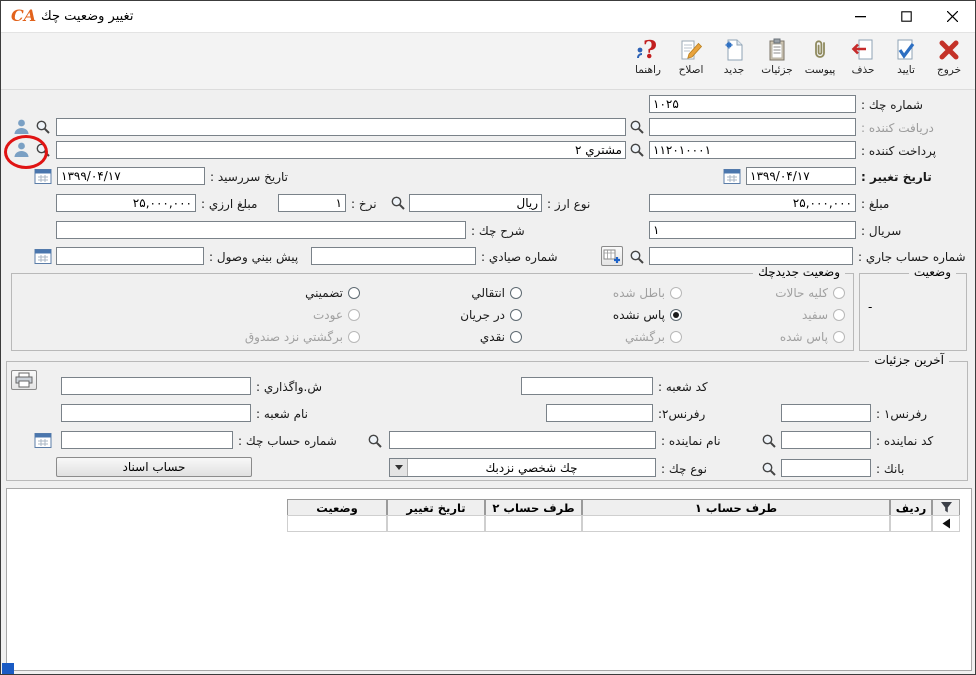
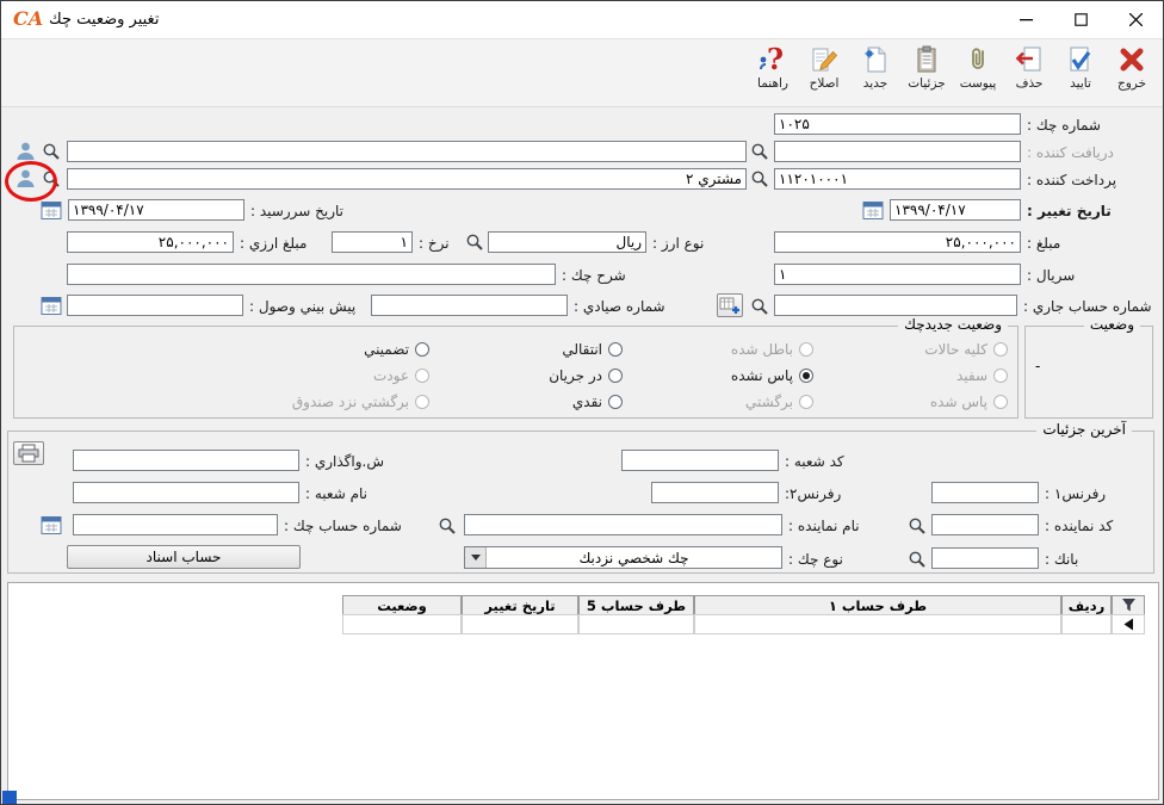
  CA
  تغيير وضعيت چك
  خروج
  تاييد
  حذف
  پيوست
  جزئيات
  جديد
  اصلاح
  ?
  راهنما
  شماره چك :
  ۱۰۲۵
  دريافت كننده :
  پرداخت كننده :
  ۱۱۲۰۱۰۰۰۱
  تاريخ تغيير :
  ۱۳۹۹/۰۴/۱۷
  تاريخ سررسيد :
  ۱۳۹۹/۰۴/۱۷
  مبلغ :
  ۲۵,۰۰۰,۰۰۰
  نوع ارز :
  نرخ :
  ۱
  مبلغ ارزي :
  ۲۵,۰۰۰,۰۰۰
  سريال :
  ۱
  شرح چك :
  شماره حساب جاري :
  شماره صيادي :
  پيش بيني وصول :
  وضعيت
  -
  وضعيت جديدچك
  كليه حالات
  باطل شده
  انتقالي
  تضميني
  سفيد
  پاس نشده
  در جريان
  عودت
  پاس شده
  برگشتي
  نقدي
  برگشتي نزد صندوق
  آخرين جزئيات
  كد شعبه :
  ش.واگذاري :
  رفرنس۱ :
  رفرنس۲:
  نام شعبه :
  كد نماينده :
  نام نماينده :
  شماره حساب چك :
  بانك :
  نوع چك :
  چك شخصي نزدبك
  حساب اسناد
  رديف
  طرف حساب ۱
- طرف حساب ۲
+ طرف حساب 5
  تاريخ تغيير
  وضعيت
